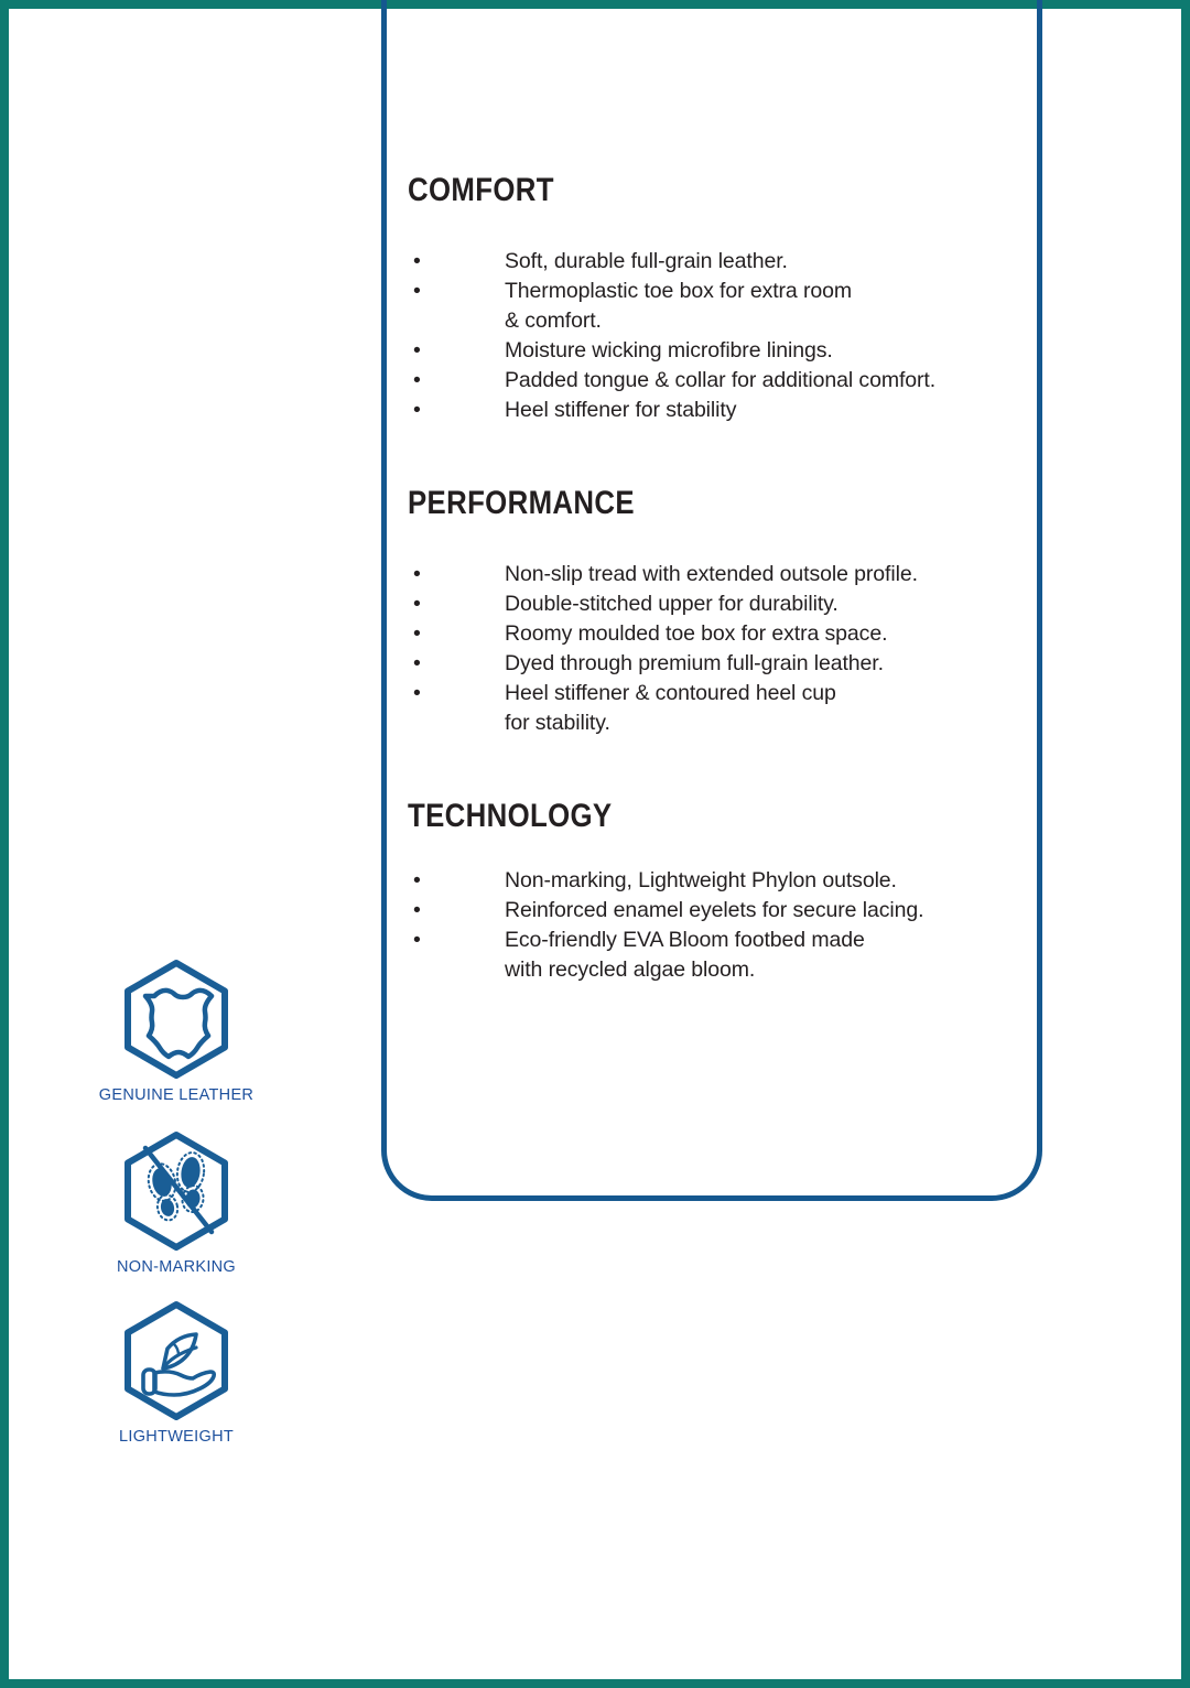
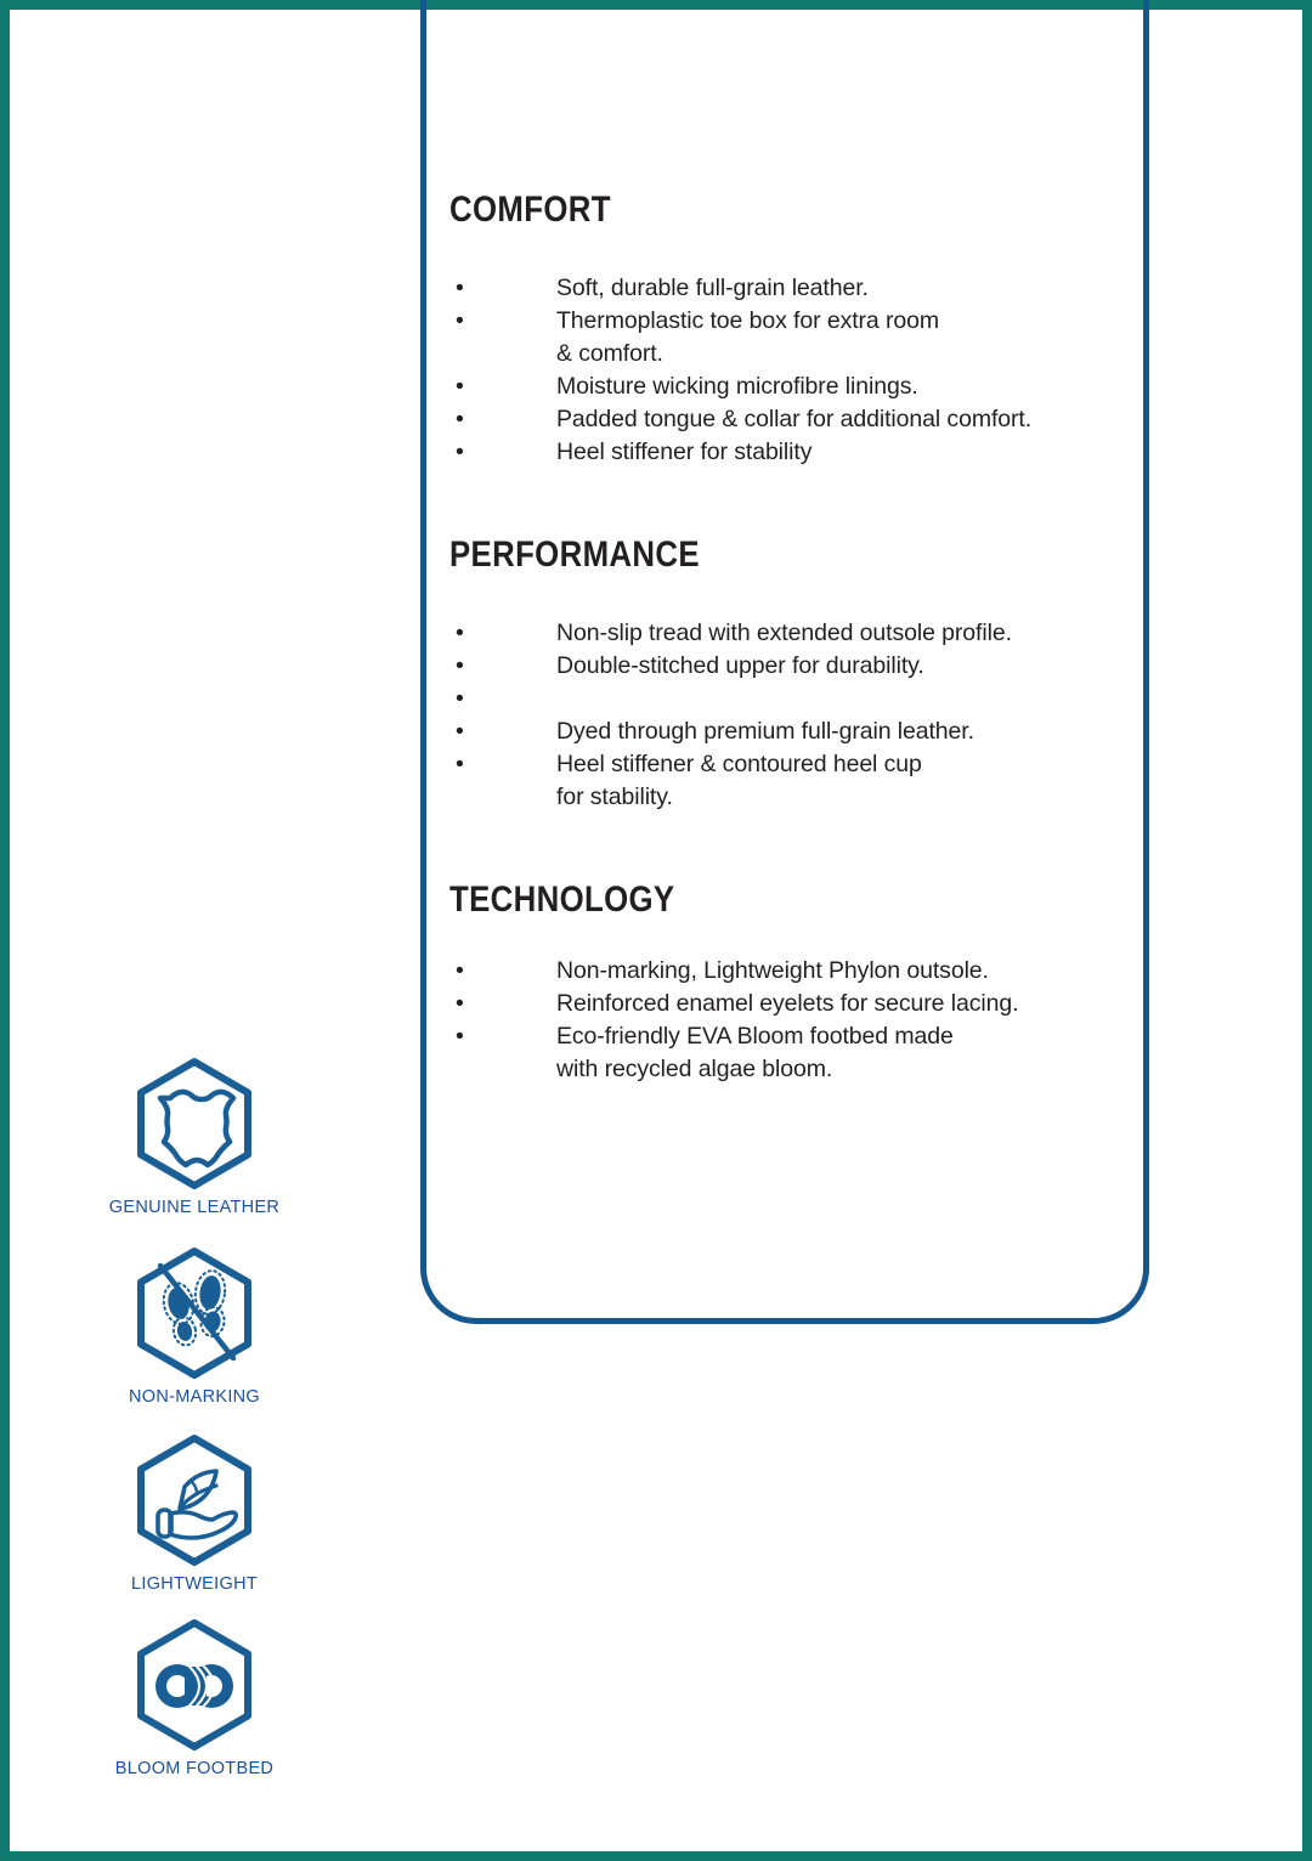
  COMFORT
  •
  Soft, durable full-grain leather.
  •
  Thermoplastic toe box for extra room
  & comfort.
  •
  Moisture wicking microfibre linings.
  •
  Padded tongue & collar for additional comfort.
  •
  Heel stiffener for stability
  PERFORMANCE
  •
  Non-slip tread with extended outsole profile.
  •
  Double-stitched upper for durability.
  •
- Roomy moulded toe box for extra space.
  •
  Dyed through premium full-grain leather.
  •
  Heel stiffener & contoured heel cup
  for stability.
  TECHNOLOGY
  •
  Non-marking, Lightweight Phylon outsole.
  •
  Reinforced enamel eyelets for secure lacing.
  •
  Eco-friendly EVA Bloom footbed made
  with recycled algae bloom.
  GENUINE LEATHER
  NON-MARKING
  LIGHTWEIGHT
+ BLOOM FOOTBED
